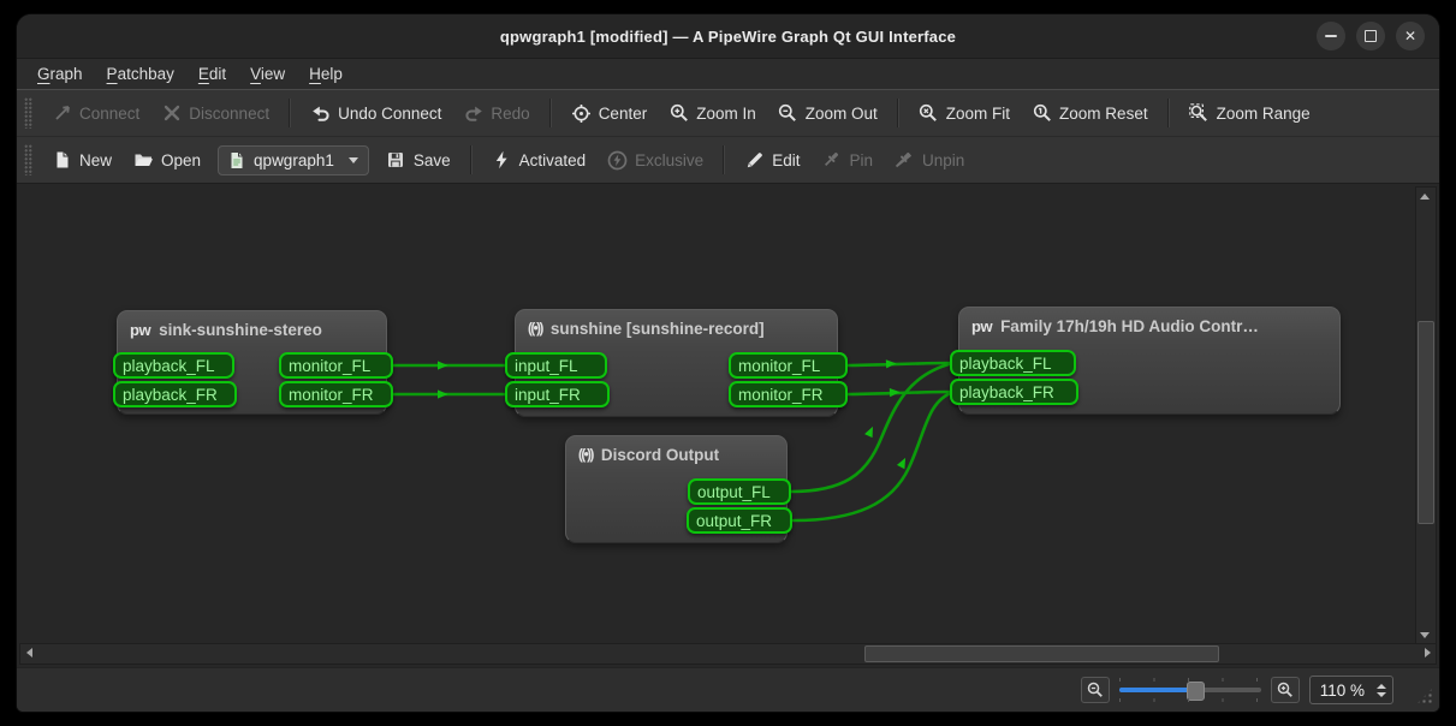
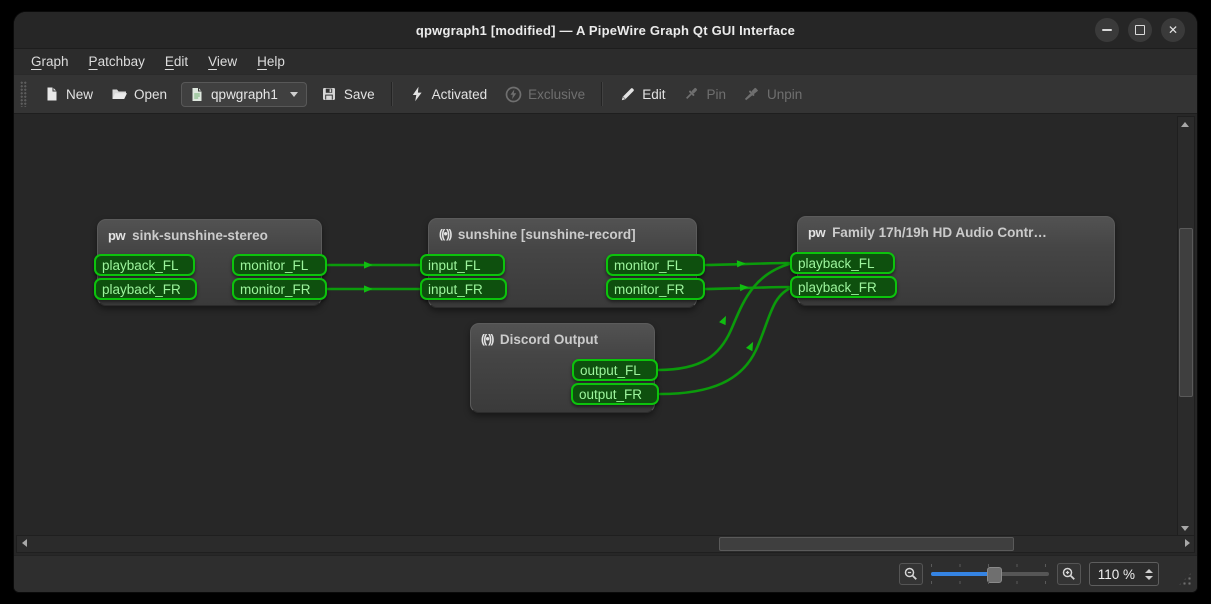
  qpwgraph1 [modified] — A PipeWire Graph Qt GUI Interface
  ✕
  Graph
  Patchbay
  Edit
  View
  Help
- Connect
- Disconnect
- Undo Connect
- Redo
- Center
- Zoom In
- Zoom Out
- Zoom Fit
- Zoom Reset
- Zoom Range
  New
  Open
  qpwgraph1
  Save
  Activated
  Exclusive
  Edit
  Pin
  Unpin
  pw
  sink-sunshine-stereo
  ((•))
  sunshine [sunshine-record]
  pw
  Family 17h/19h HD Audio Contr…
  ((•))
  Discord Output
  playback_FL
  playback_FR
  monitor_FL
  monitor_FR
  input_FL
  input_FR
  monitor_FL
  monitor_FR
  playback_FL
  playback_FR
  output_FL
  output_FR
  110 %
